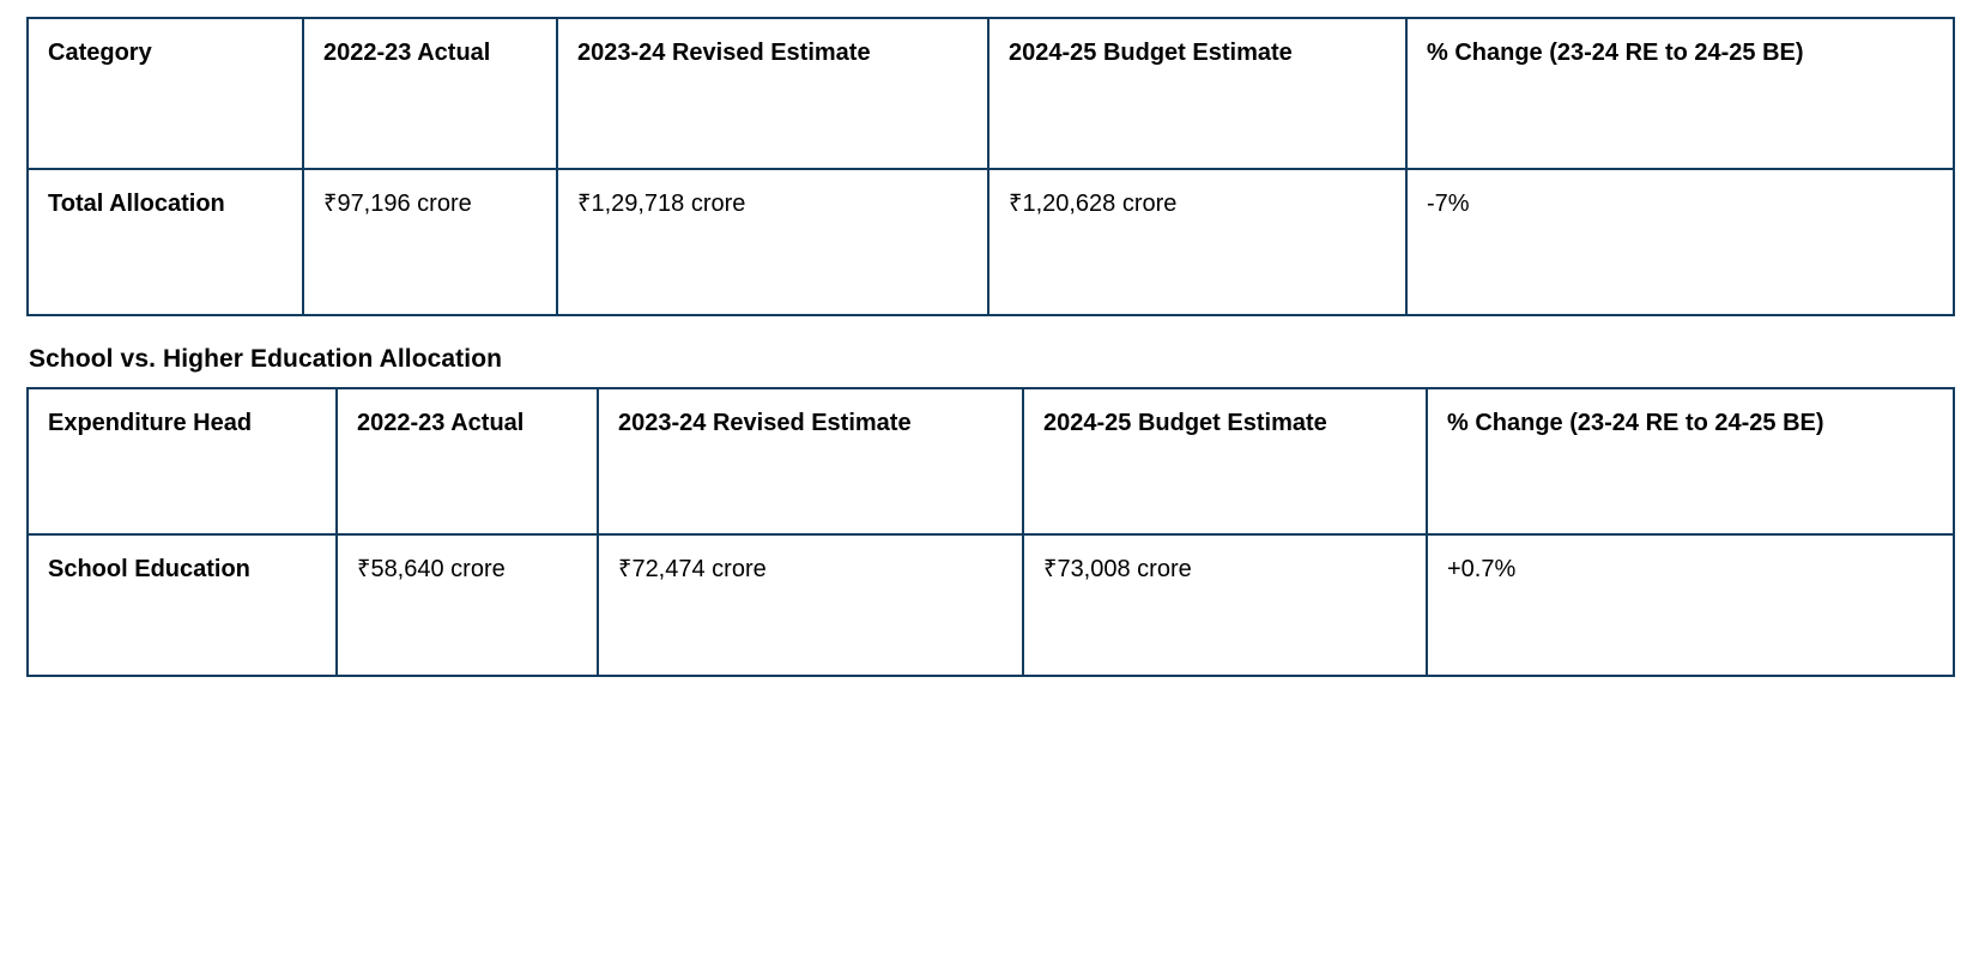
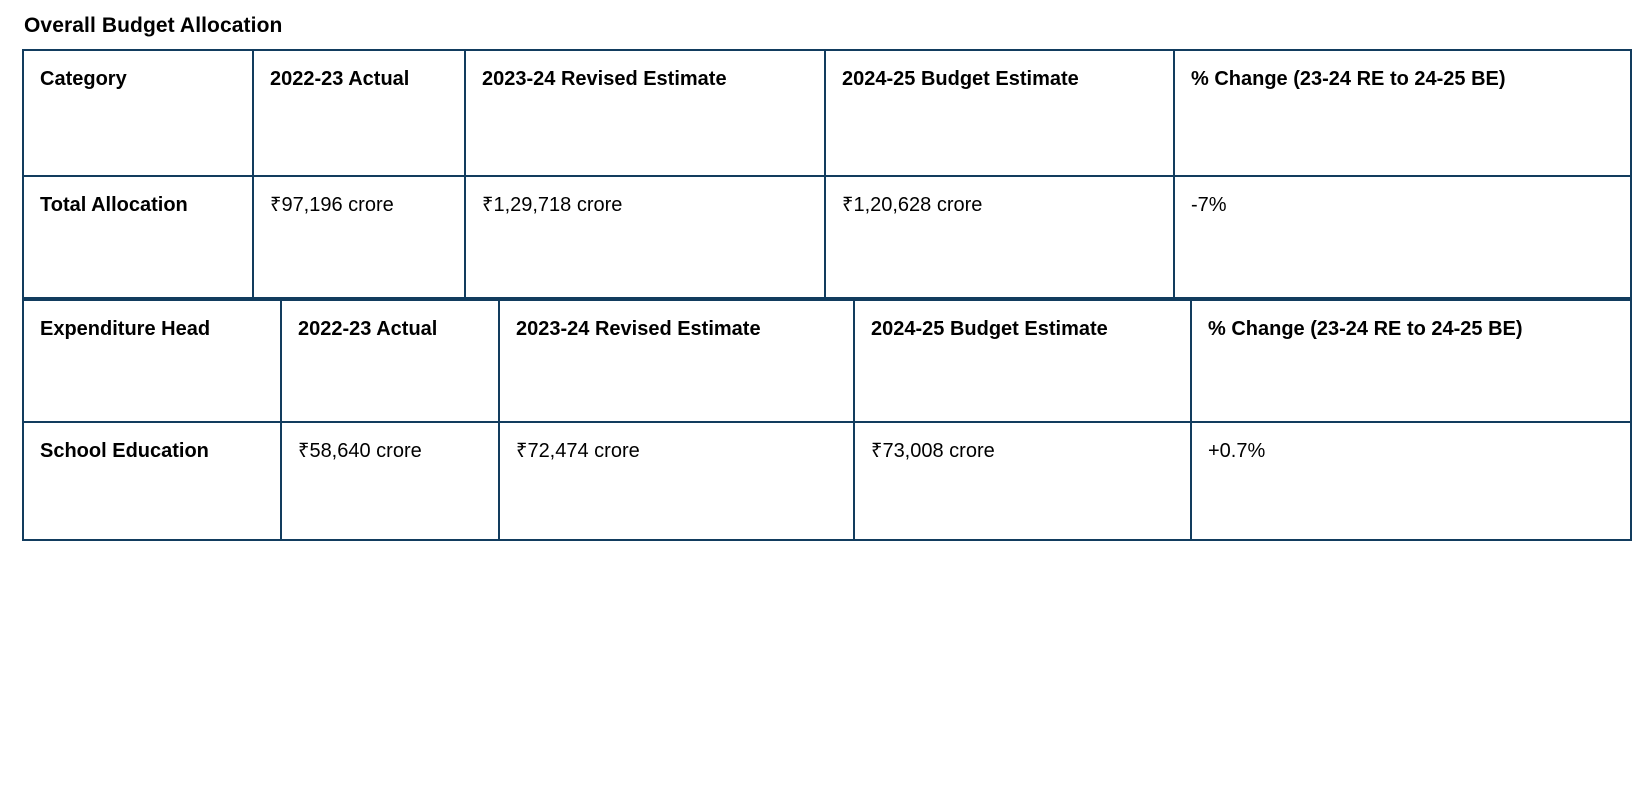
+ Overall Budget Allocation
  Category	2022-23 Actual	2023-24 Revised Estimate	2024-25 Budget Estimate	% Change (23-24 RE to 24-25 BE)
  Total Allocation	₹97,196 crore	₹1,29,718 crore	₹1,20,628 crore	-7%
- School vs. Higher Education Allocation
  Expenditure Head	2022-23 Actual	2023-24 Revised Estimate	2024-25 Budget Estimate	% Change (23-24 RE to 24-25 BE)
  School Education	₹58,640 crore	₹72,474 crore	₹73,008 crore	+0.7%
